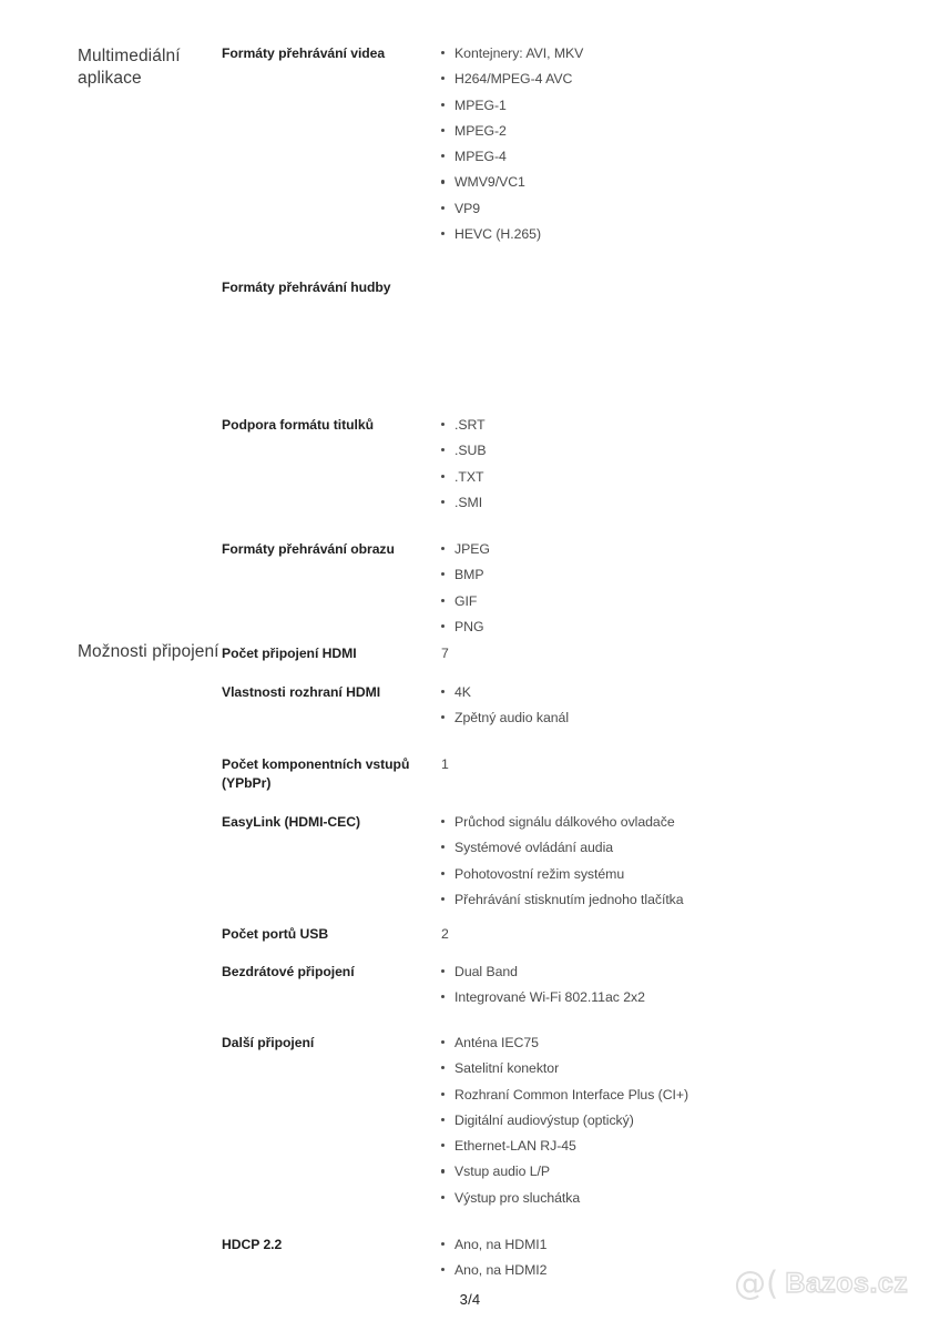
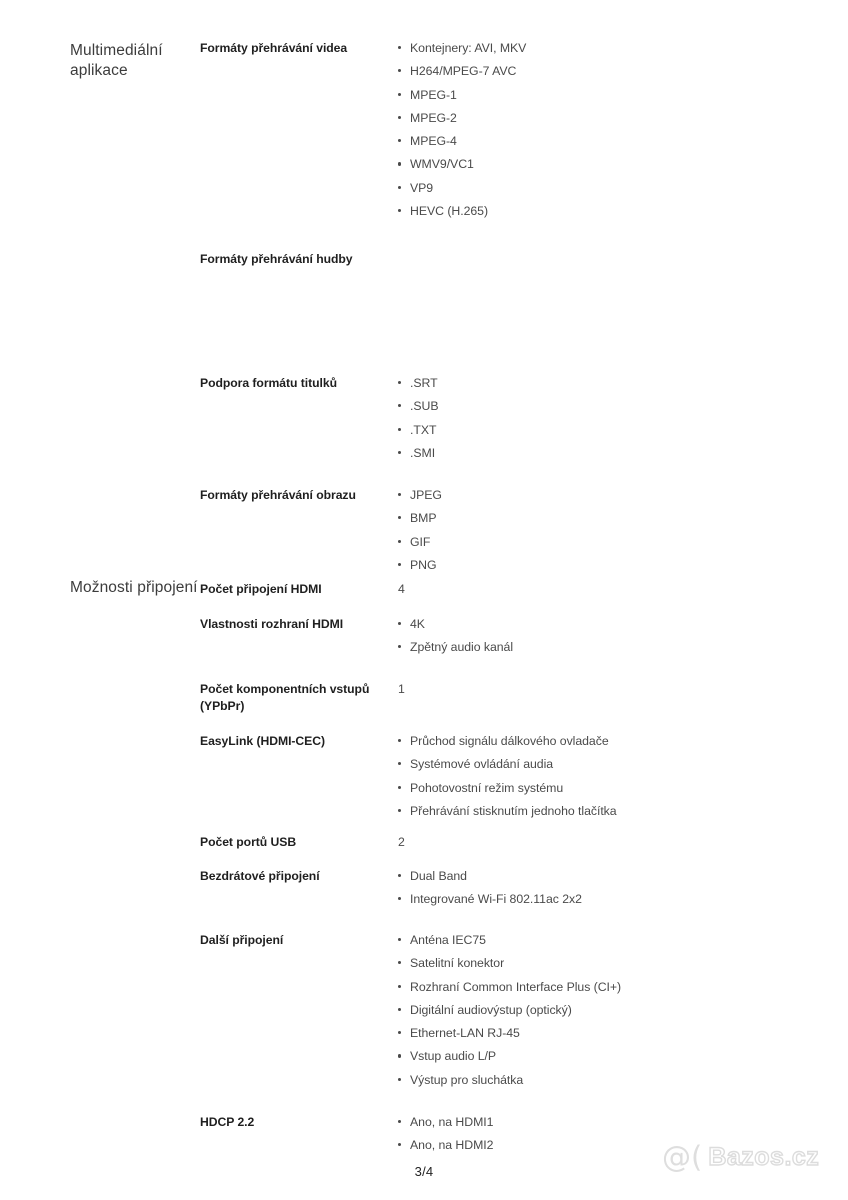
  Multimediální aplikace
  Formáty přehrávání videa
  Kontejnery: AVI, MKV
- H264/MPEG-4 AVC
+ H264/MPEG-7 AVC
  MPEG-1
  MPEG-2
  MPEG-4
  WMV9/VC1
  VP9
  HEVC (H.265)
  Formáty přehrávání hudby
  Podpora formátu titulků
  .SRT
  .SUB
  .TXT
  .SMI
  Formáty přehrávání obrazu
  JPEG
  BMP
  GIF
  PNG
  Možnosti připojení
  Počet připojení HDMI
- 7
+ 4
  Vlastnosti rozhraní HDMI
  4K
  Zpětný audio kanál
  Počet komponentních vstupů (YPbPr)
  1
  EasyLink (HDMI-CEC)
  Průchod signálu dálkového ovladače
  Systémové ovládání audia
  Pohotovostní režim systému
  Přehrávání stisknutím jednoho tlačítka
  Počet portů USB
  2
  Bezdrátové připojení
  Dual Band
  Integrované Wi-Fi 802.11ac 2x2
  Další připojení
  Anténa IEC75
  Satelitní konektor
  Rozhraní Common Interface Plus (CI+)
  Digitální audiovýstup (optický)
  Ethernet-LAN RJ-45
  Vstup audio L/P
  Výstup pro sluchátka
  HDCP 2.2
  Ano, na HDMI1
  Ano, na HDMI2
  3/4
  @(
  Bazos.cz
